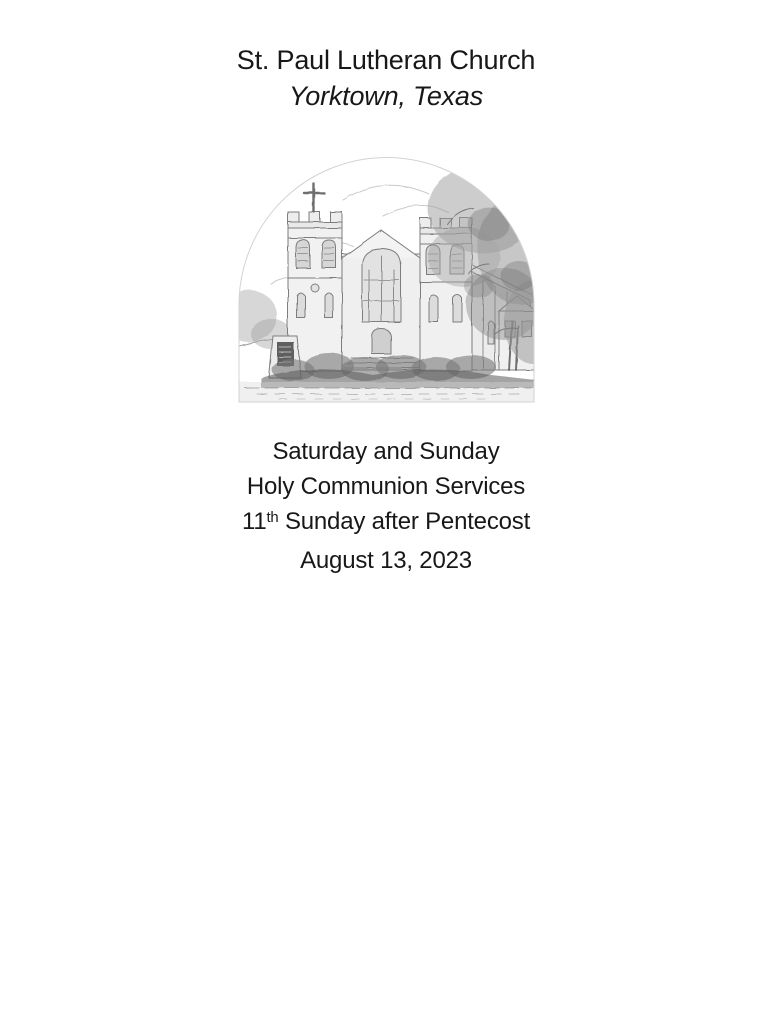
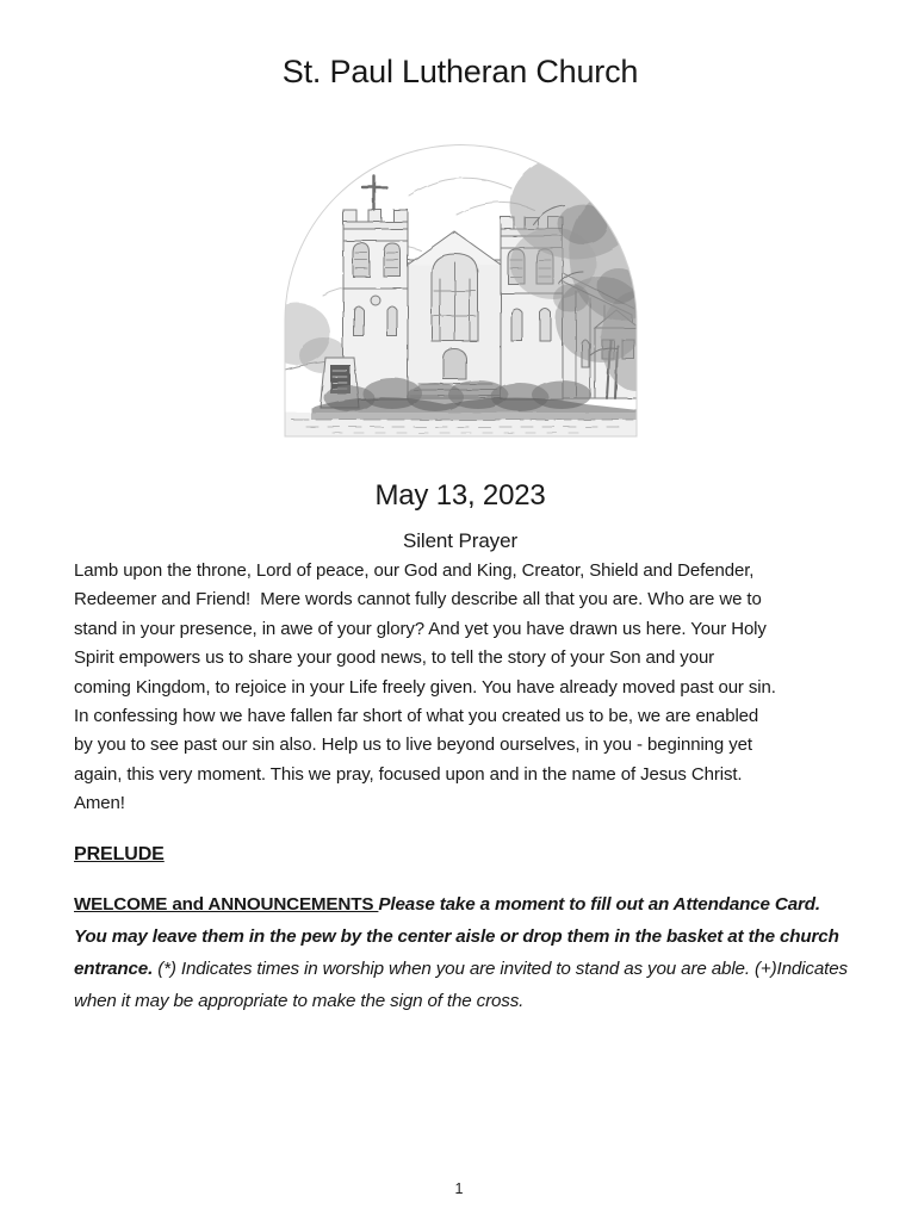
  St. Paul Lutheran Church
- Yorktown, Texas
- Saturday and Sunday
- Holy Communion Services
- 11th Sunday after Pentecost
- August 13, 2023
+ May 13, 2023
+ Silent Prayer
+ Lamb upon the throne, Lord of peace, our God and King, Creator, Shield and Defender,
+ Redeemer and Friend! Mere words cannot fully describe all that you are. Who are we to
+ stand in your presence, in awe of your glory? And yet you have drawn us here. Your Holy
+ Spirit empowers us to share your good news, to tell the story of your Son and your
+ coming Kingdom, to rejoice in your Life freely given. You have already moved past our sin.
+ In confessing how we have fallen far short of what you created us to be, we are enabled
+ by you to see past our sin also. Help us to live beyond ourselves, in you - beginning yet
+ again, this very moment. This we pray, focused upon and in the name of Jesus Christ.
+ Amen!
+ PRELUDE
+ WELCOME and ANNOUNCEMENTS Please take a moment to fill out an Attendance Card. You may leave them in the pew by the center aisle or drop them in the basket at the church entrance. (*) Indicates times in worship when you are invited to stand as you are able. (+)Indicates when it may be appropriate to make the sign of the cross.
+ 1
